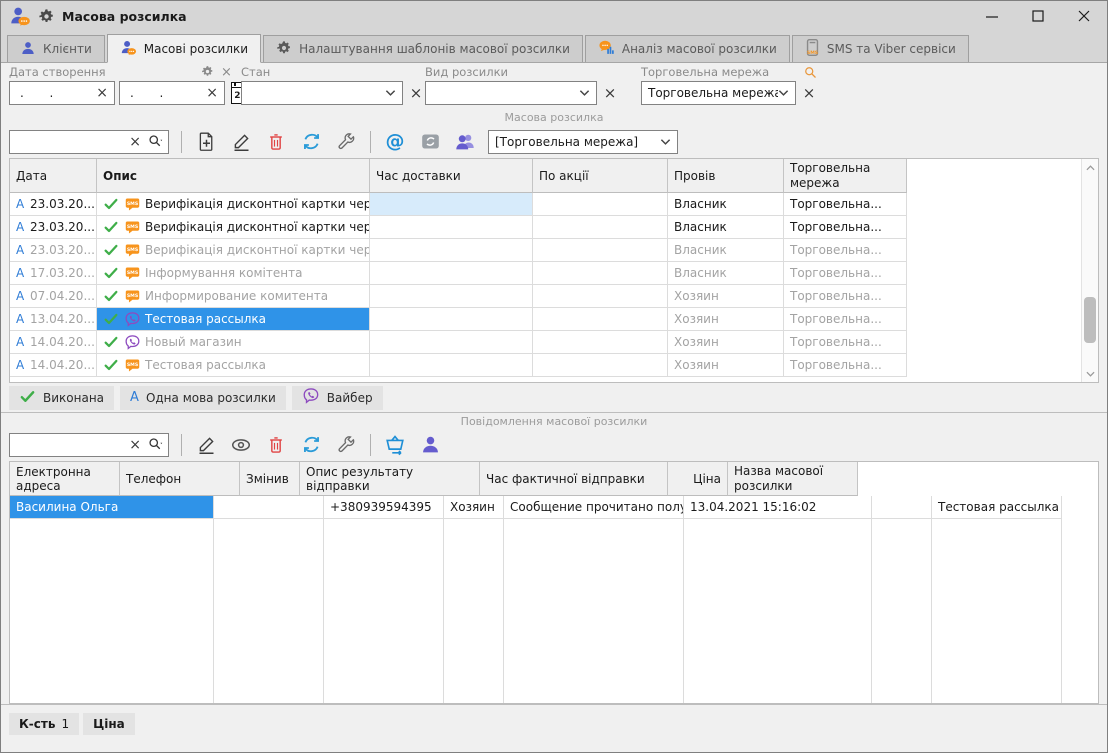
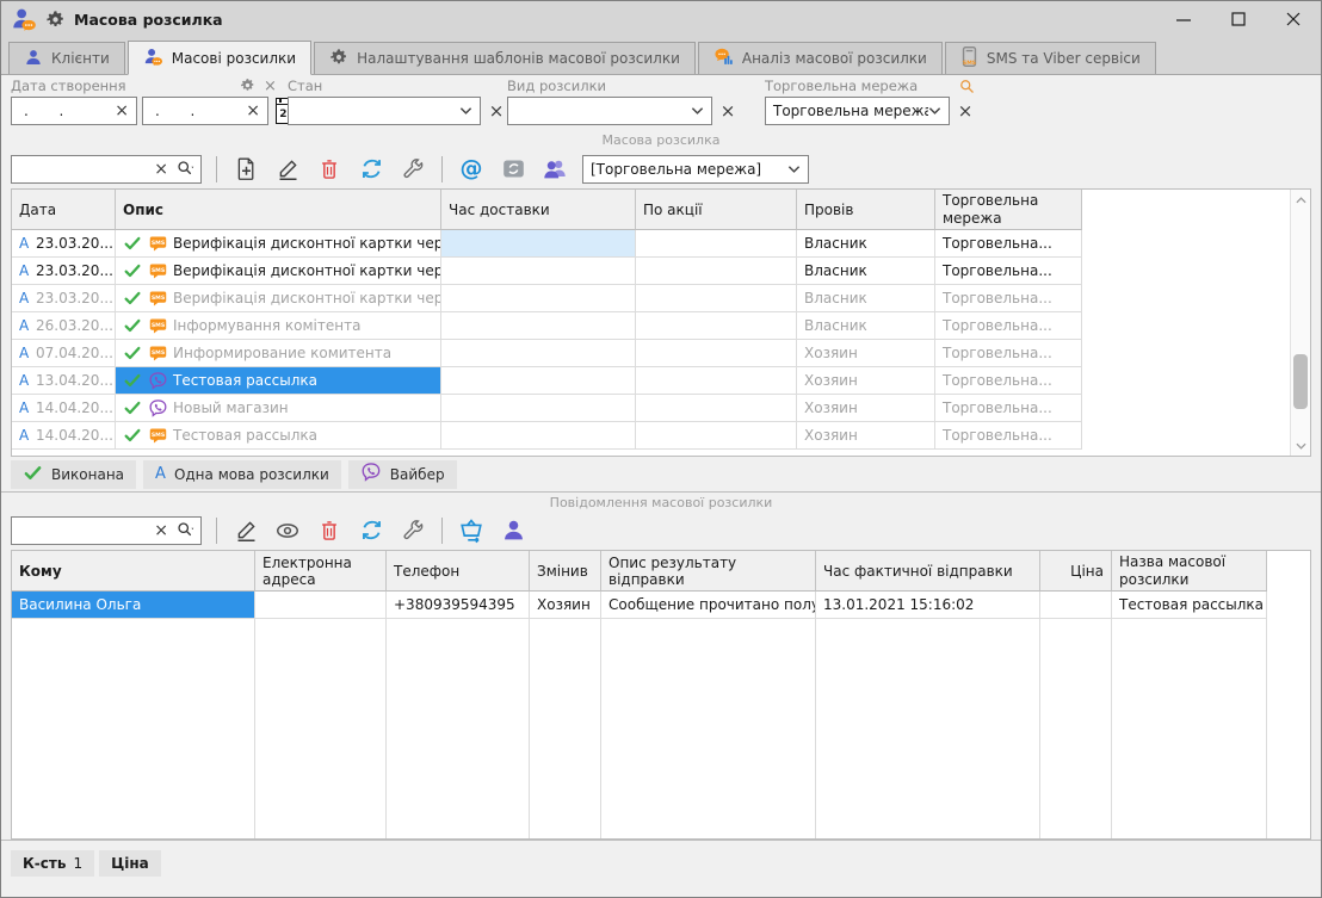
  Масова розсилка
  Клієнти
  Масові розсилки
  Налаштування шаблонів масової розсилки
  Аналіз масової розсилки
  SMS та Viber сервіси
  Дата створення
  ×
  Стан
  Вид розсилки
  Торговельна мережа
  . .
  ×
  . .
  ×
  ×
  ×
  Торговельна мереж
  ×
  Масова розсилка
  ×
  @
  [Торговельна мережа]
  Дата
  Опис
  Час доставки
  По акції
  Провів
  Торговельна мережа
  А
  23.03.20...
  Верифікація дисконтної картки чер
  Власник
  Торговельна...
  А
  23.03.20...
  Верифікація дисконтної картки чер
  Власник
  Торговельна...
  А
  23.03.20...
  Верифікація дисконтної картки чер
  Власник
  Торговельна...
  А
- 17.03.20...
+ 26.03.20...
  Інформування комітента
  Власник
  Торговельна...
  А
  07.04.20...
  Информирование комитента
  Хозяин
  Торговельна...
  А
  13.04.20...
  Тестовая рассылка
  Хозяин
  Торговельна...
  А
  14.04.20...
  Новый магазин
  Хозяин
  Торговельна...
  А
  14.04.20...
  Тестовая рассылка
  Хозяин
  Торговельна...
  Виконана
  А
  Одна мова розсилки
  Вайбер
  Повідомлення масової розсилки
  ×
+ Кому
  Електронна адреса
  Телефон
  Змінив
  Опис результату відправки
  Час фактичної відправки
  Ціна
  Назва масової розсилки
  Василина Ольга
  +380939594395
  Хозяин
  Сообщение прочитано пол
- 13.04.2021 15:16:02
+ 13.01.2021 15:16:02
  Тестовая рассылка
  К-сть
  1
  Ціна
